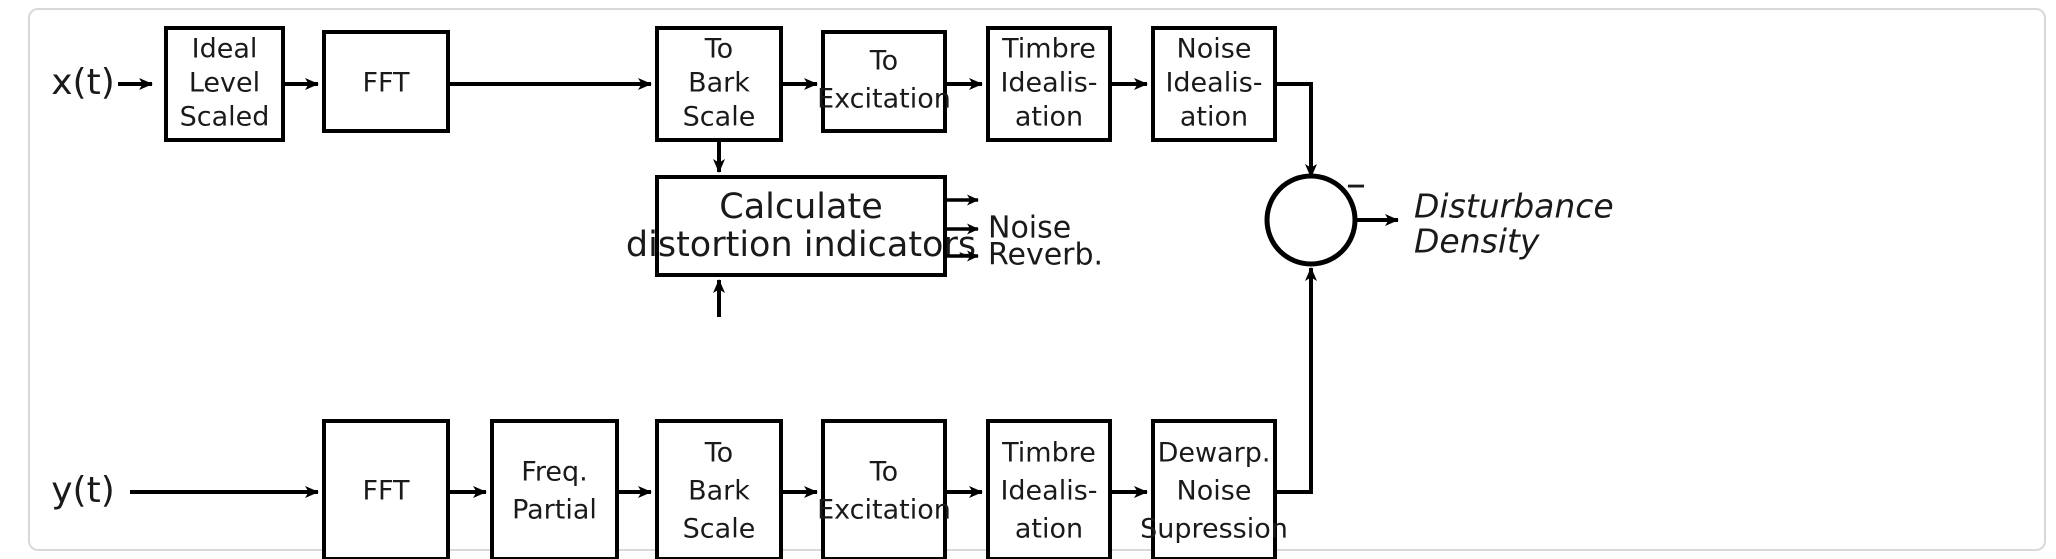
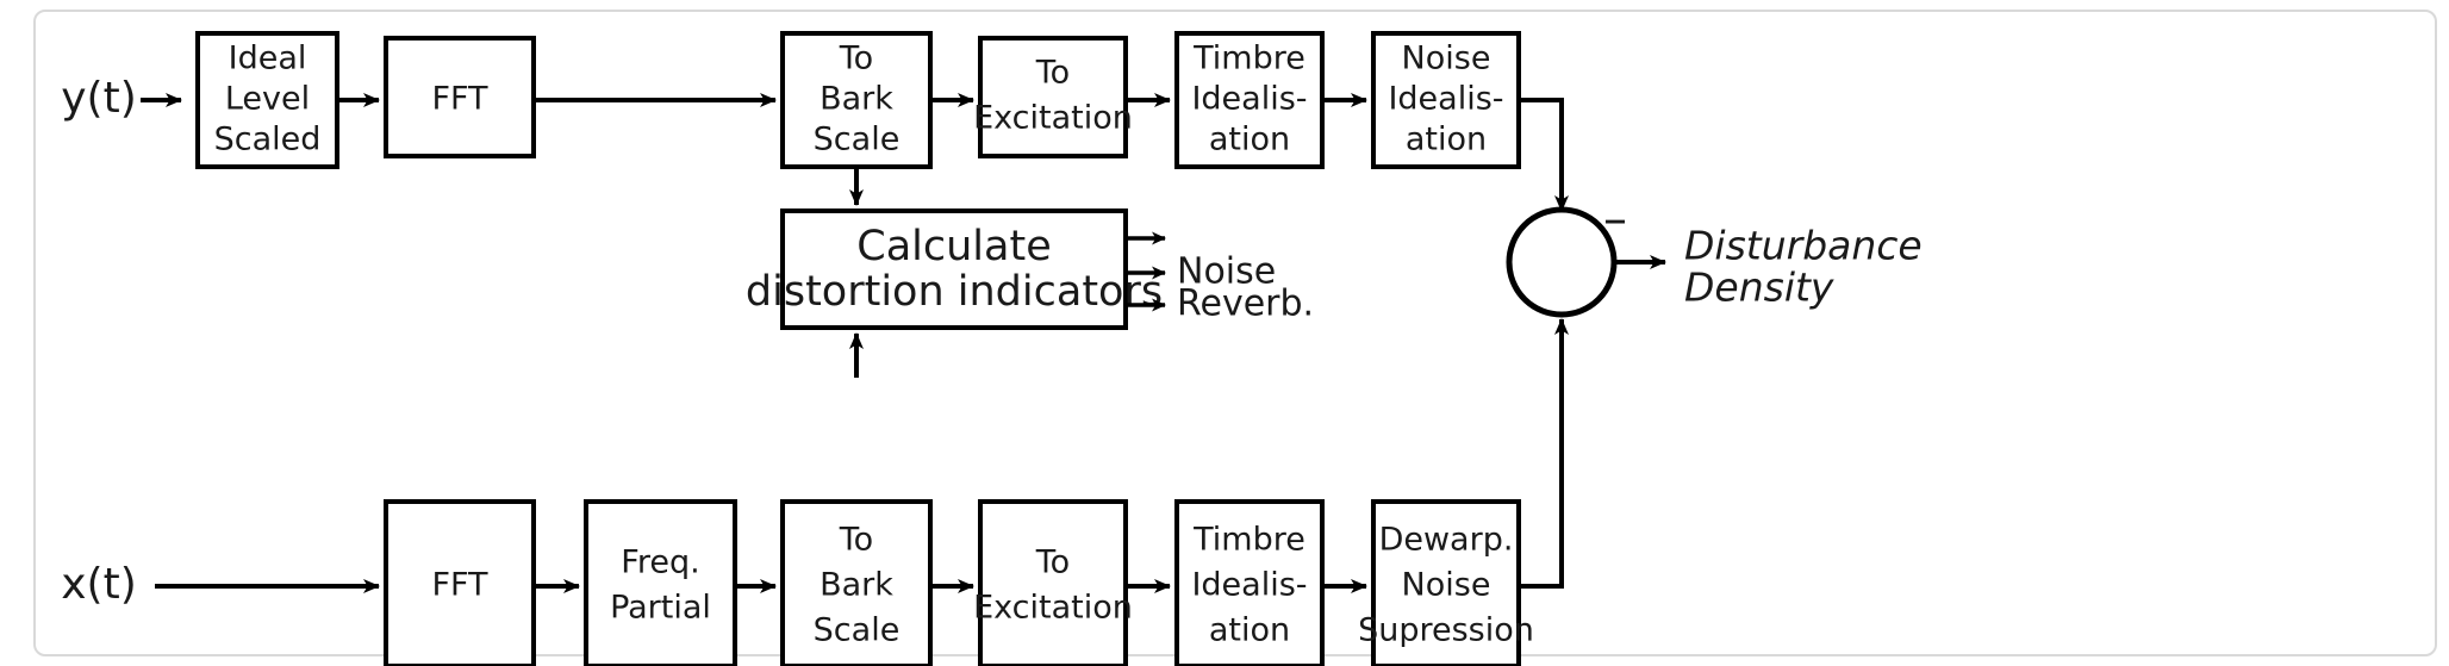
- x(t)
+ y(t)
  Ideal
  Level
  Scaled
  FFT
  To
  Bark
  Scale
  To
  Excitation
  Timbre
  Idealis-
  ation
  Noise
  Idealis-
  ation
  Calculate
  distortion indicators
  Noise
  Reverb.
  –
  Disturbance
  Density
- y(t)
+ x(t)
  FFT
  Freq.
  Partial
  To
  Bark
  Scale
  To
  Excitation
  Timbre
  Idealis-
  ation
  Dewarp.
  Noise
  Supression
